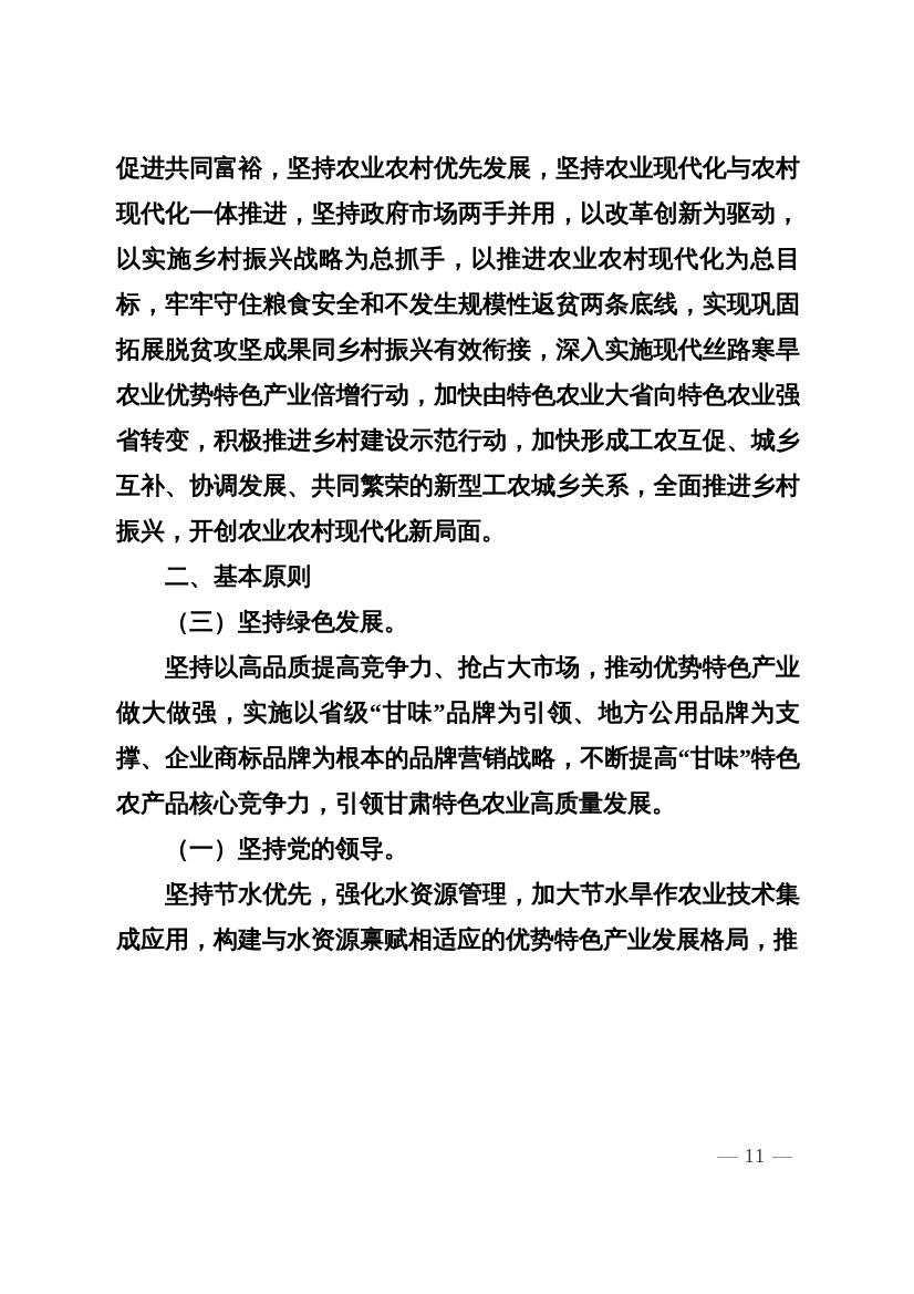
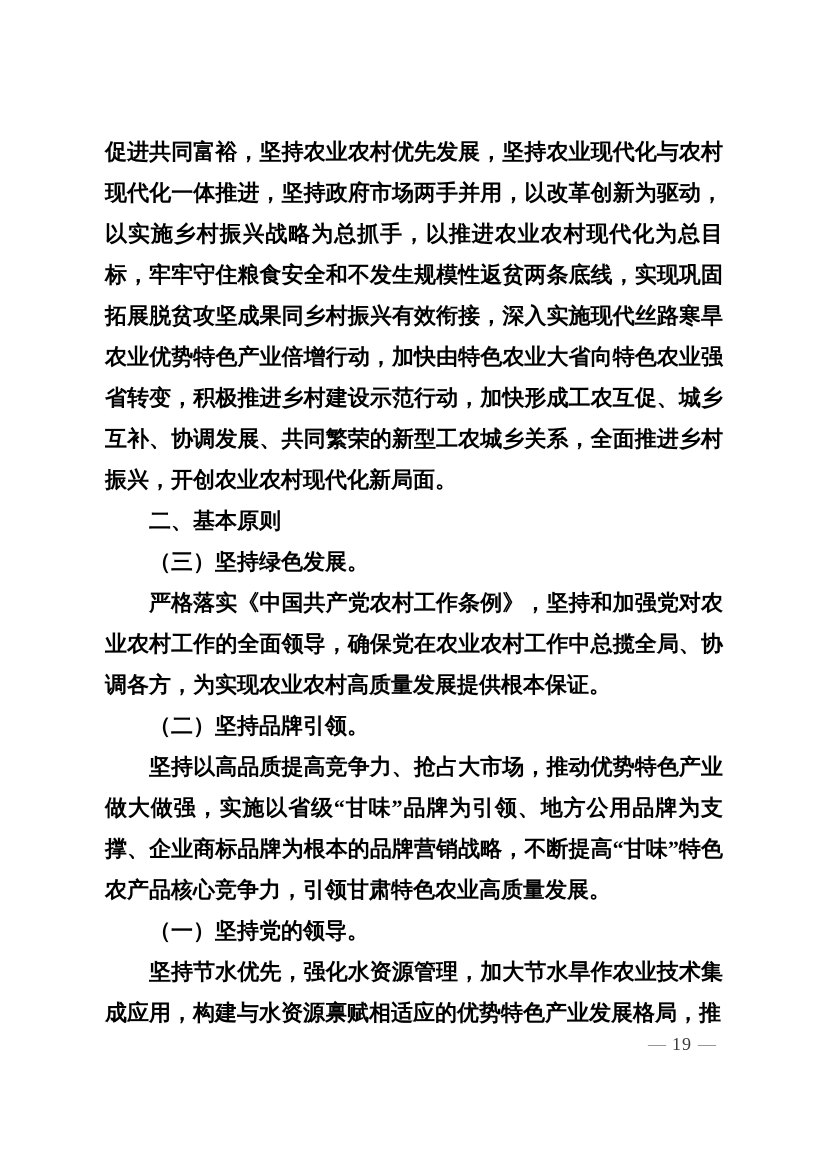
  促进共同富裕，坚持农业农村优先发展，坚持农业现代化与农村现代化一体推进，坚持政府市场两手并用，以改革创新为驱动，以实施乡村振兴战略为总抓手，以推进农业农村现代化为总目标，牢牢守住粮食安全和不发生规模性返贫两条底线，实现巩固拓展脱贫攻坚成果同乡村振兴有效衔接，深入实施现代丝路寒旱农业优势特色产业倍增行动，加快由特色农业大省向特色农业强省转变，积极推进乡村建设示范行动，加快形成工农互促、城乡互补、协调发展、共同繁荣的新型工农城乡关系，全面推进乡村振兴，开创农业农村现代化新局面。
  二、基本原则
  （三）坚持绿色发展。
+ 严格落实《中国共产党农村工作条例》，坚持和加强党对农业农村工作的全面领导，确保党在农业农村工作中总揽全局、协调各方，为实现农业农村高质量发展提供根本保证。
+ （二）坚持品牌引领。
  坚持以高品质提高竞争力、抢占大市场，推动优势特色产业做大做强，实施以省级“甘味”品牌为引领、地方公用品牌为支撑、企业商标品牌为根本的品牌营销战略，不断提高“甘味”特色农产品核心竞争力，引领甘肃特色农业高质量发展。
  （一）坚持党的领导。
  坚持节水优先，强化水资源管理，加大节水旱作农业技术集成应用，构建与水资源禀赋相适应的优势特色产业发展格局，推
- — 11 —
+ — 19 —
